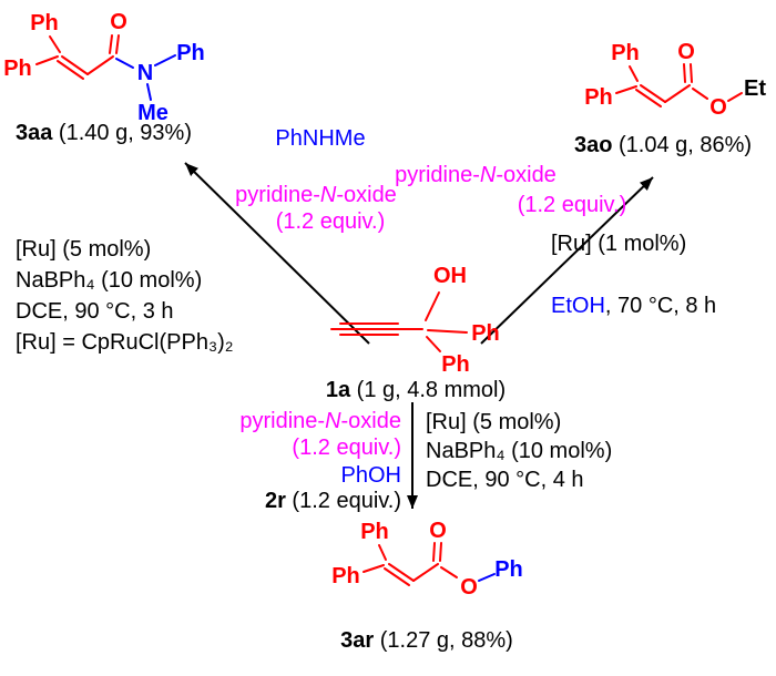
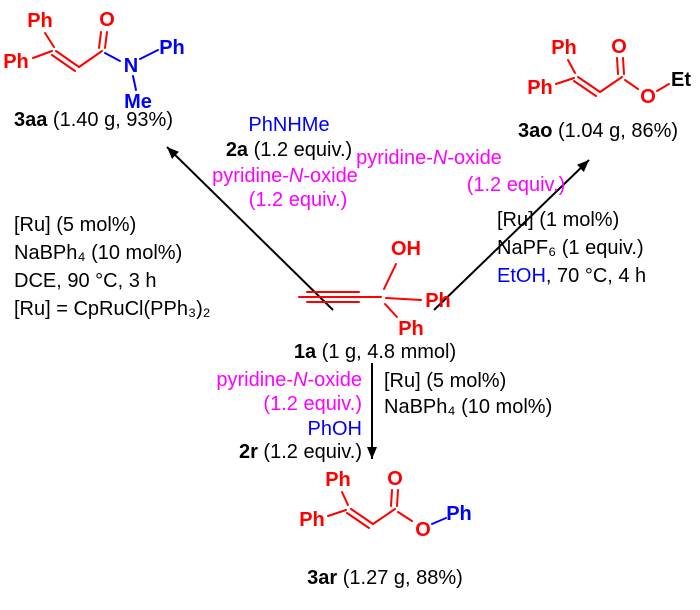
  Ph
  O
  Ph
  N
  Ph
  Me
  3aa (1.40 g, 93%)
  Ph
  O
  Ph
  O
  Et
  3ao (1.04 g, 86%)
  OH
  Ph
  Ph
  1a (1 g, 4.8 mmol)
  Ph
  O
  Ph
  O
  Ph
  3ar (1.27 g, 88%)
  PhNHMe
+ 2a (1.2 equiv.)
  pyridine-N-oxide
  (1.2 equiv.)
  [Ru] (5 mol%)
  NaBPh₄ (10 mol%)
  DCE, 90 °C, 3 h
  [Ru] = CpRuCl(PPh₃)₂
  pyridine-N-oxide
  (1.2 equiv.)
  [Ru] (1 mol%)
+ NaPF₆ (1 equiv.)
- EtOH, 70 °C, 8 h
+ EtOH, 70 °C, 4 h
  pyridine-N-oxide
  (1.2 equiv.)
  PhOH
  2r (1.2 equiv.)
  [Ru] (5 mol%)
  NaBPh₄ (10 mol%)
- DCE, 90 °C, 4 h
